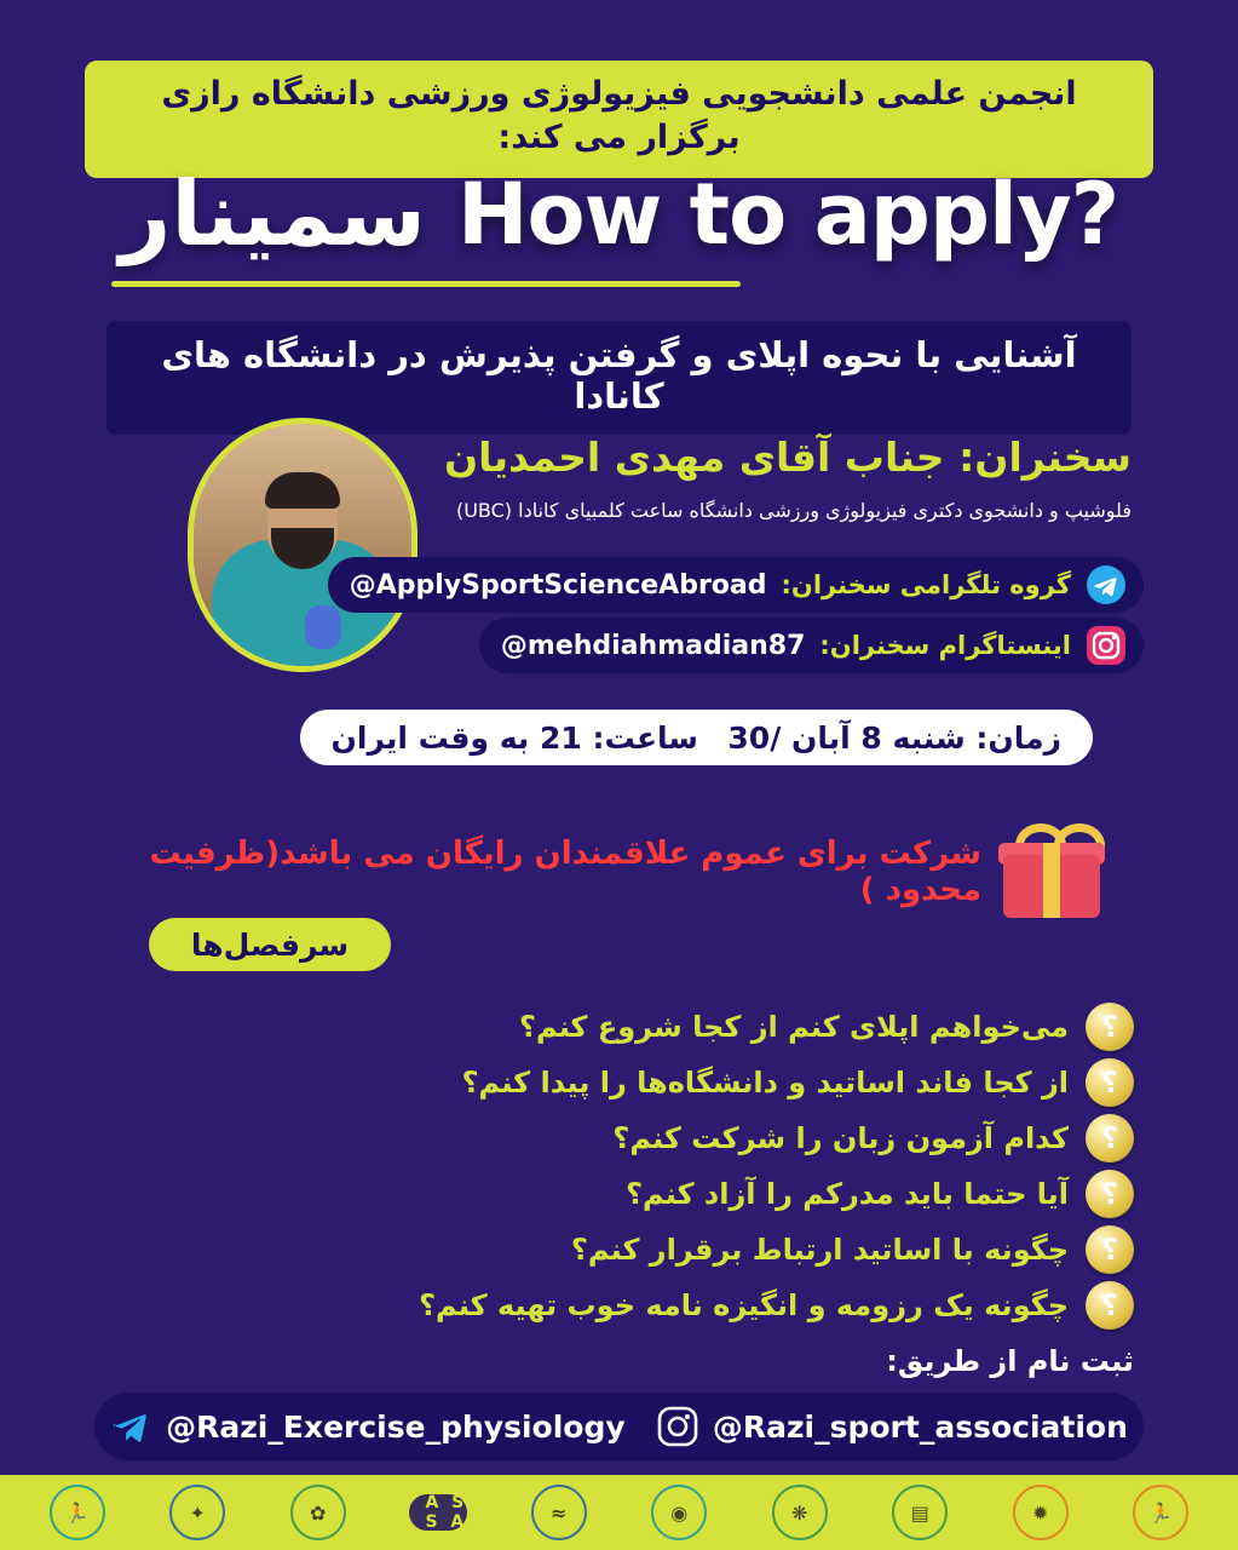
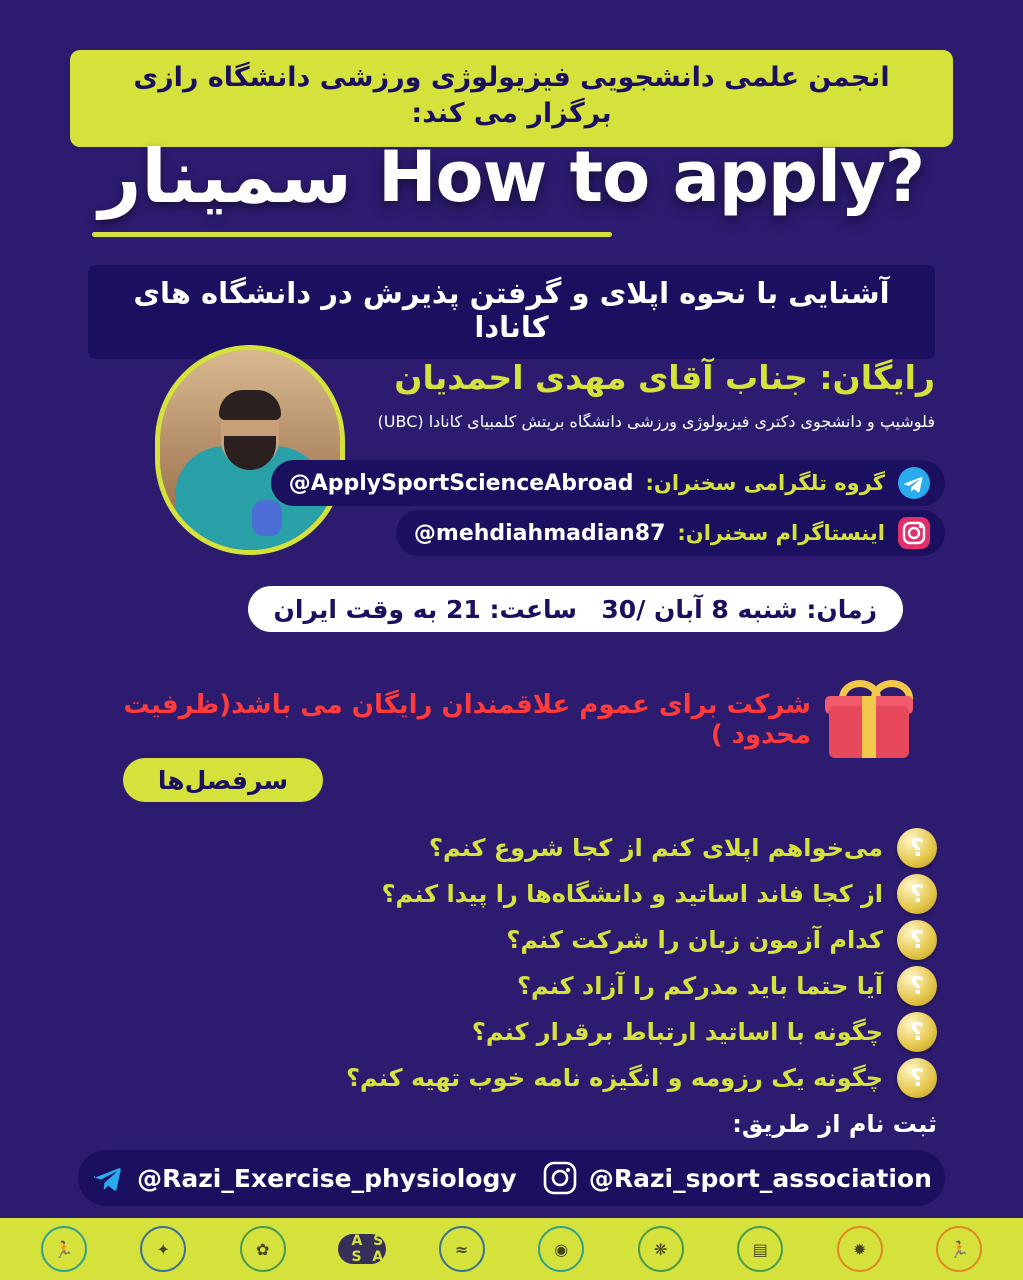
  انجمن علمی دانشجویی فیزیولوژی ورزشی دانشگاه رازی برگزار می کند:
  سمینار
  How to apply?
  آشنایی با نحوه اپلای و گرفتن پذیرش در دانشگاه های کانادا
- سخنران: جناب آقای مهدی احمدیان
+ رایگان: جناب آقای مهدی احمدیان
- فلوشیپ و دانشجوی دکتری فیزیولوژی ورزشی دانشگاه ساعت کلمبیای کانادا (UBC)
+ فلوشیپ و دانشجوی دکتری فیزیولوژی ورزشی دانشگاه بریتش کلمبیای کانادا (UBC)
  گروه تلگرامی سخنران:
  @ApplySportScienceAbroad
  اینستاگرام سخنران:
  @mehdiahmadian87
  زمان: شنبه 8 آبان /30
  ساعت: 21 به وقت ایران
  شرکت برای عموم علاقمندان رایگان می باشد(ظرفیت محدود )
  سرفصل‌ها
  ؟
  میخواهم اپلای کنم از کجا شروع کنم؟
  ؟
  از کجا فاند اساتید و دانشگاهها را پیدا کنم؟
  ؟
  کدام آزمون زبان را شرکت کنم؟
  ؟
  آیا حتما باید مدرکم را آزاد کنم؟
  ؟
  چگونه با اساتید ارتباط برقرار کنم؟
  ؟
  چگونه یک رزومه و انگیزه نامه خوب تهیه کنم؟
  ثبت نام از طریق:
  @Razi_sport_association
  @Razi_Exercise_physiology
  🏃
  ✹
  ▤
  ❋
  ◉
  ≈
  A S S A
  ✿
  ✦
  🏃
